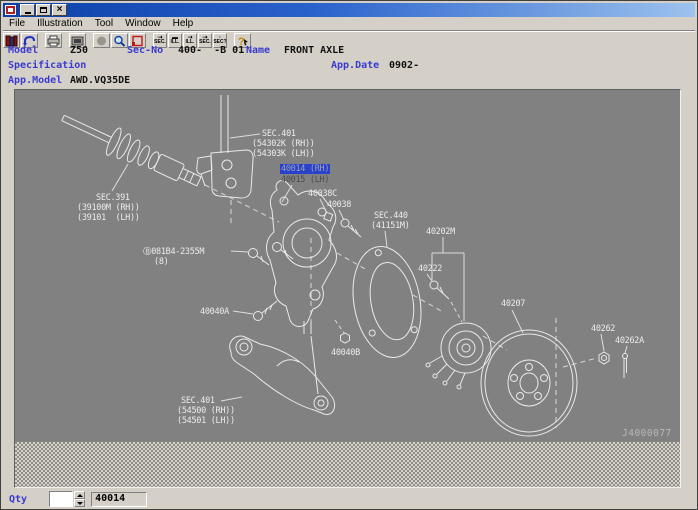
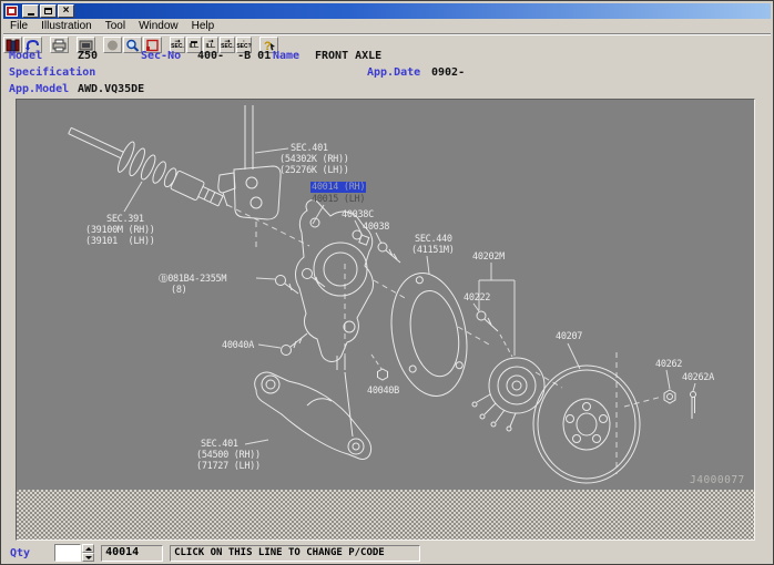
  ×
  File
  Illustration
  Tool
  Window
  Help
  ?
  Model
  Z50
  Sec-No
  400- -B 01
  Name
  FRONT AXLE
  Specification
  App.Date
  0902-
  App.Model
  AWD.VQ35DE
  SEC.401
  (54302K (RH))
- (54303K (LH))
+ (25276K (LH))
  SEC.391
  (39100M (RH))
  (39101 (LH))
  40014 (RH)
  40015 (LH)
  40038C
  40038
  SEC.440
  (41151M)
  40202M
  40222
  40207
  40262
  40262A
  Ⓑ081B4-2355M
  (8)
  40040A
  40040B
  SEC.401
  (54500 (RH))
- (54501 (LH))
+ (71727 (LH))
  J4000077
  Qty
  40014
+ CLICK ON THIS LINE TO CHANGE P/CODE
